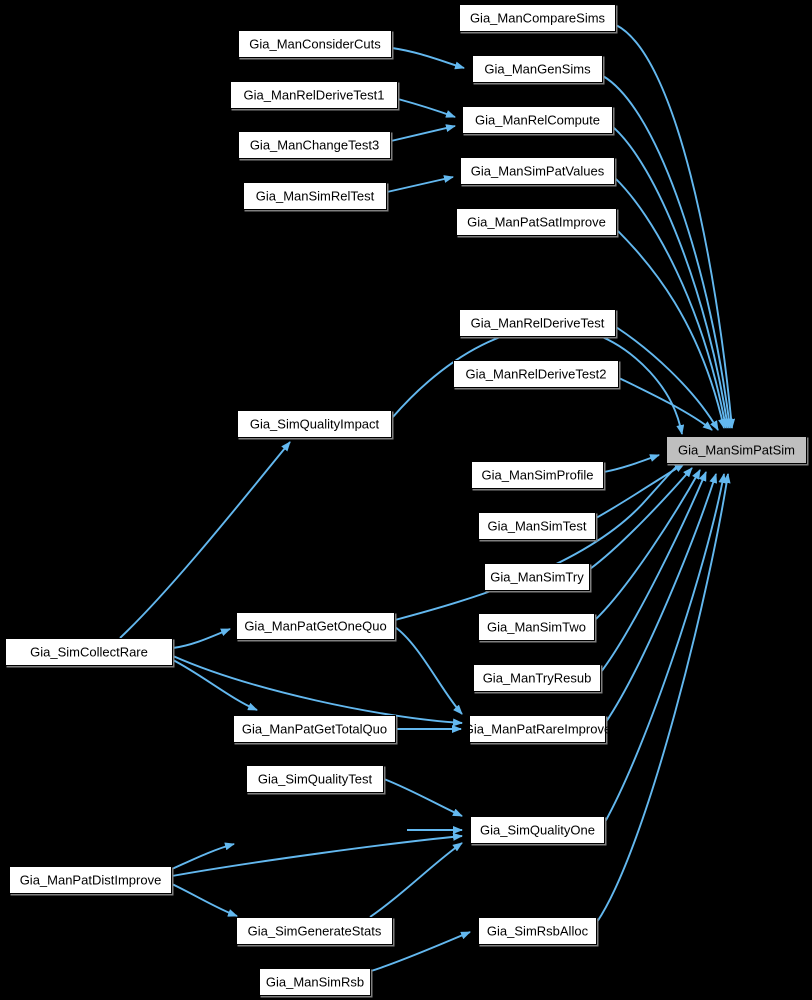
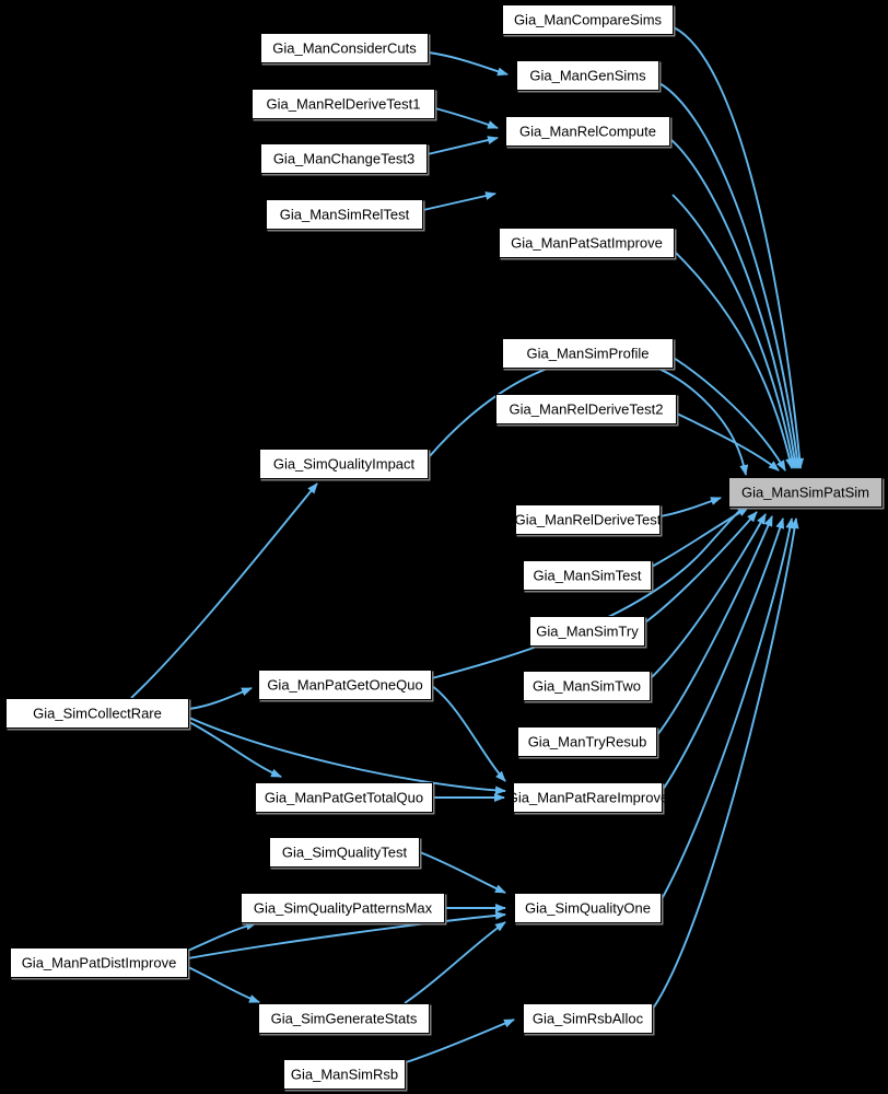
  Gia_ManCompareSims
  Gia_ManConsiderCuts
  Gia_ManGenSims
  Gia_ManRelDeriveTest1
  Gia_ManRelCompute
  Gia_ManChangeTest3
- Gia_ManSimPatValues
  Gia_ManSimRelTest
  Gia_ManPatSatImprove
- Gia_ManRelDeriveTest
+ Gia_ManSimProfile
  Gia_ManRelDeriveTest2
  Gia_SimQualityImpact
  Gia_ManSimPatSim
- Gia_ManSimProfile
+ Gia_ManRelDeriveTest
  Gia_ManSimTest
  Gia_ManSimTry
  Gia_ManSimTwo
  Gia_ManTryResub
  Gia_ManPatGetOneQuo
  Gia_SimCollectRare
  Gia_ManPatGetTotalQuo
  Gia_ManPatRareImprove
  Gia_SimQualityTest
+ Gia_SimQualityPatternsMax
  Gia_SimQualityOne
  Gia_ManPatDistImprove
  Gia_SimGenerateStats
  Gia_SimRsbAlloc
  Gia_ManSimRsb
